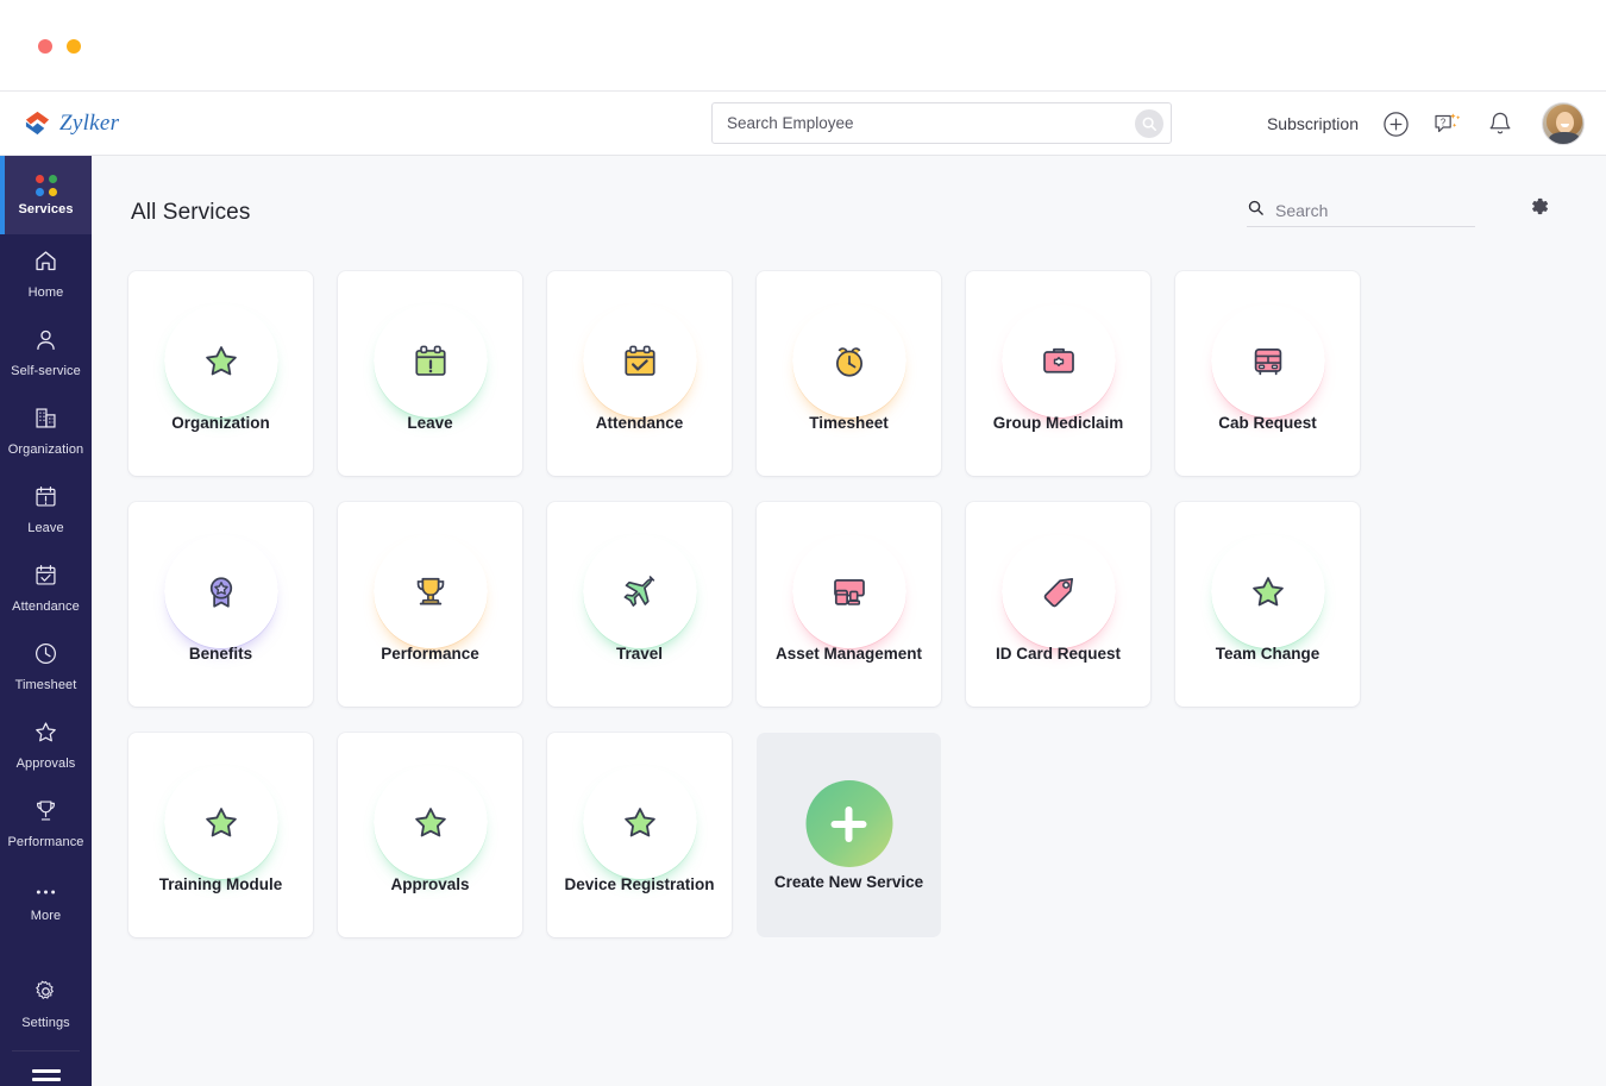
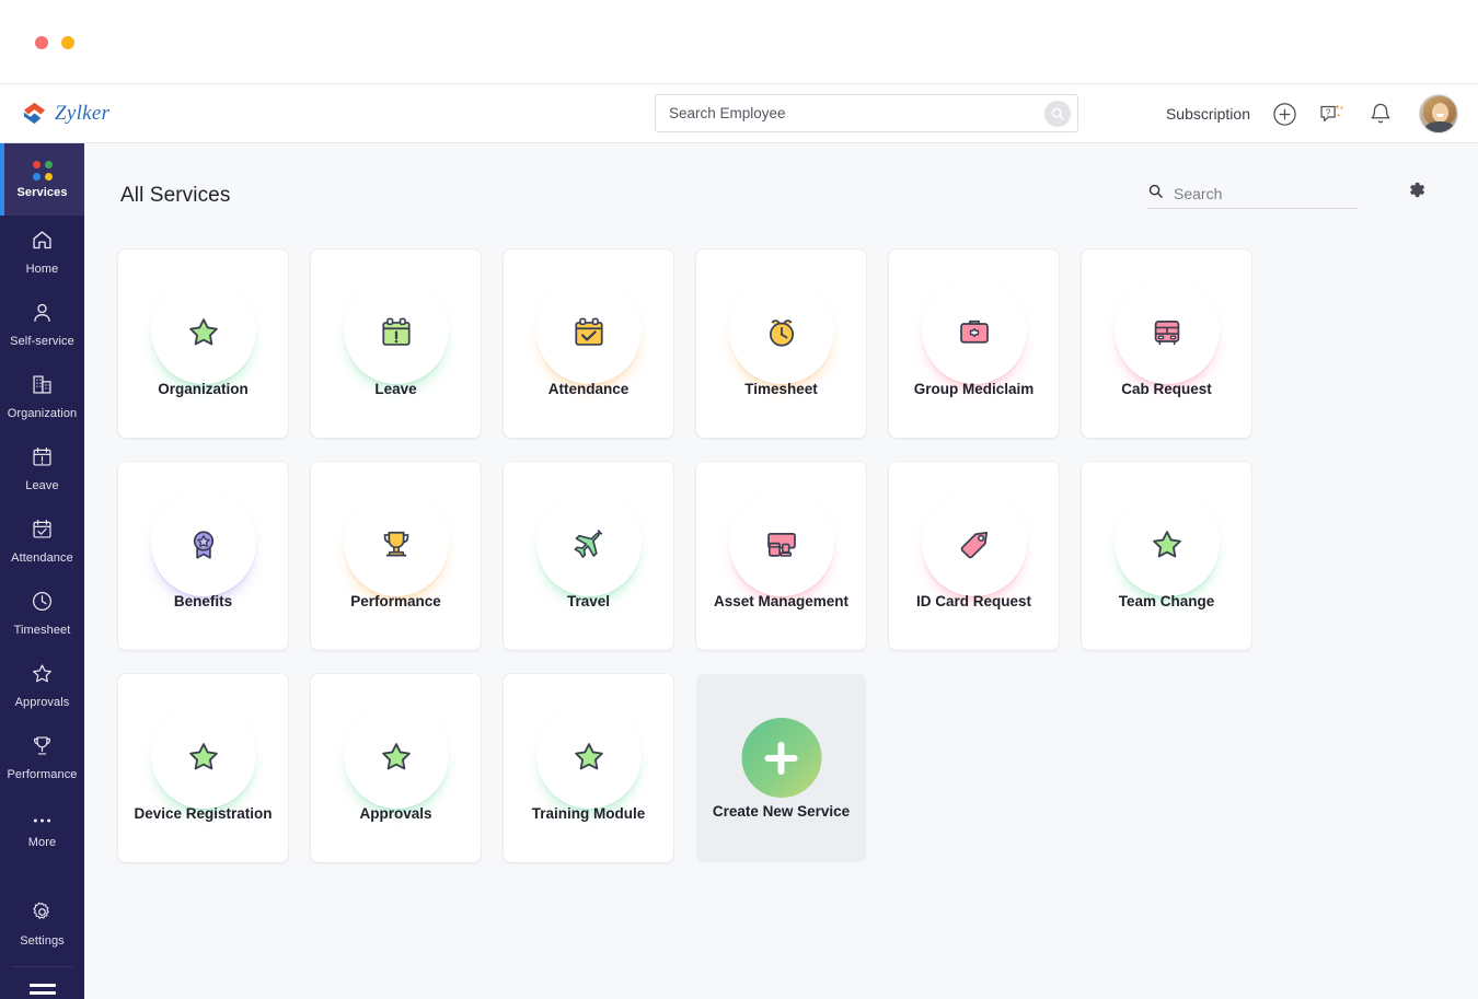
  Zylker
  Subscription
  ?
  Search Employee
  Services
  Home
  Self-service
  Organization
  Leave
  Attendance
  Timesheet
  Approvals
  Performance
  More
  Settings
  All Services
  Search
  Organization
  Leave
  Attendance
  Timesheet
  Group Mediclaim
  Cab Request
  Benefits
  Performance
  Travel
  Asset Management
  ID Card Request
  Team Change
- Training Module
+ Device Registration
  Approvals
- Device Registration
+ Training Module
  Create New Service
